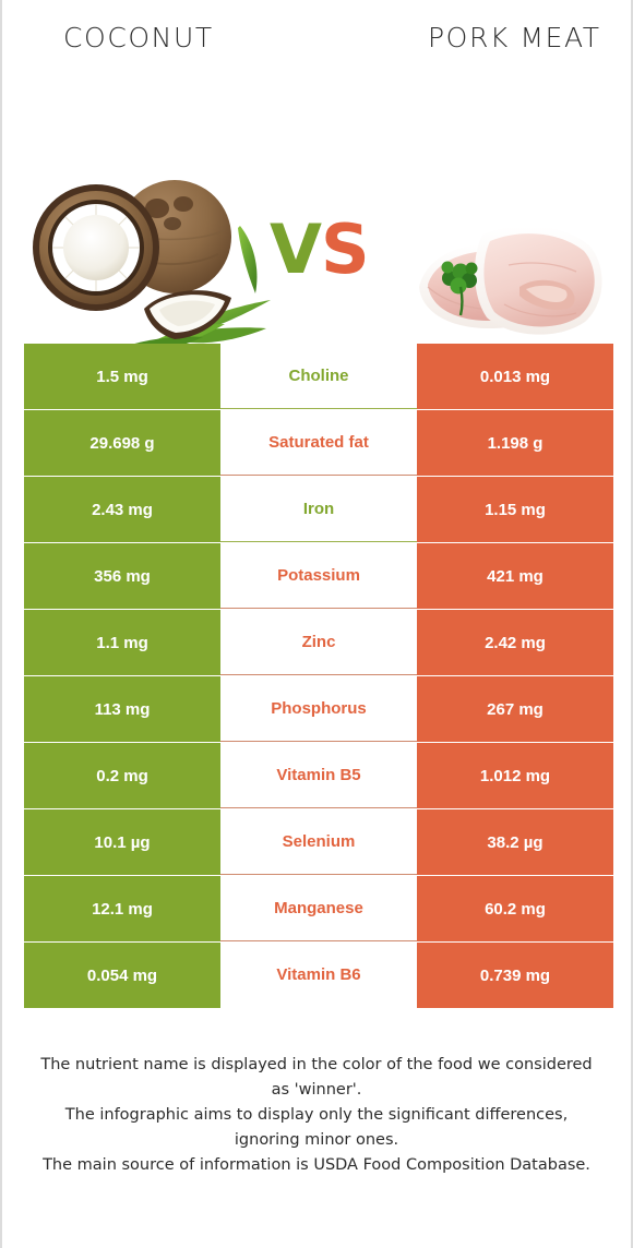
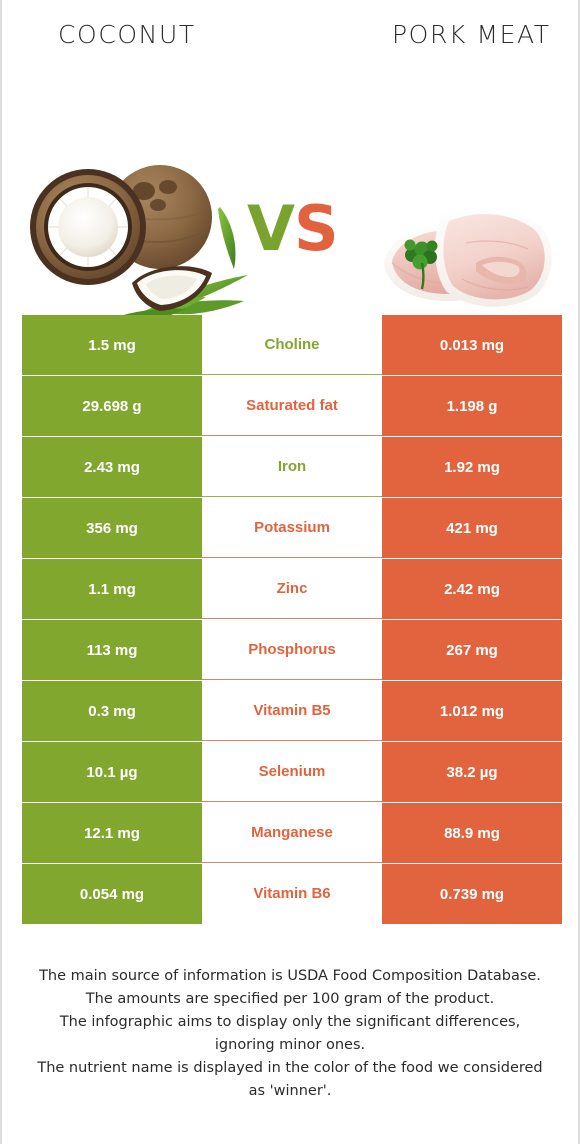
  COCONUT
  PORK MEAT
  VS
  1.5 mg
  Choline
  0.013 mg
  29.698 g
  Saturated fat
  1.198 g
  2.43 mg
  Iron
- 1.15 mg
+ 1.92 mg
  356 mg
  Potassium
  421 mg
  1.1 mg
  Zinc
  2.42 mg
  113 mg
  Phosphorus
  267 mg
- 0.2 mg
+ 0.3 mg
  Vitamin B5
  1.012 mg
  10.1 µg
  Selenium
  38.2 µg
  12.1 mg
  Manganese
- 60.2 mg
+ 88.9 mg
  0.054 mg
  Vitamin B6
  0.739 mg
- The nutrient name is displayed in the color of the food we considered as 'winner'.
+ The main source of information is USDA Food Composition Database.
+ The amounts are specified per 100 gram of the product.
  The infographic aims to display only the significant differences, ignoring minor ones.
- The main source of information is USDA Food Composition Database.
+ The nutrient name is displayed in the color of the food we considered as 'winner'.
